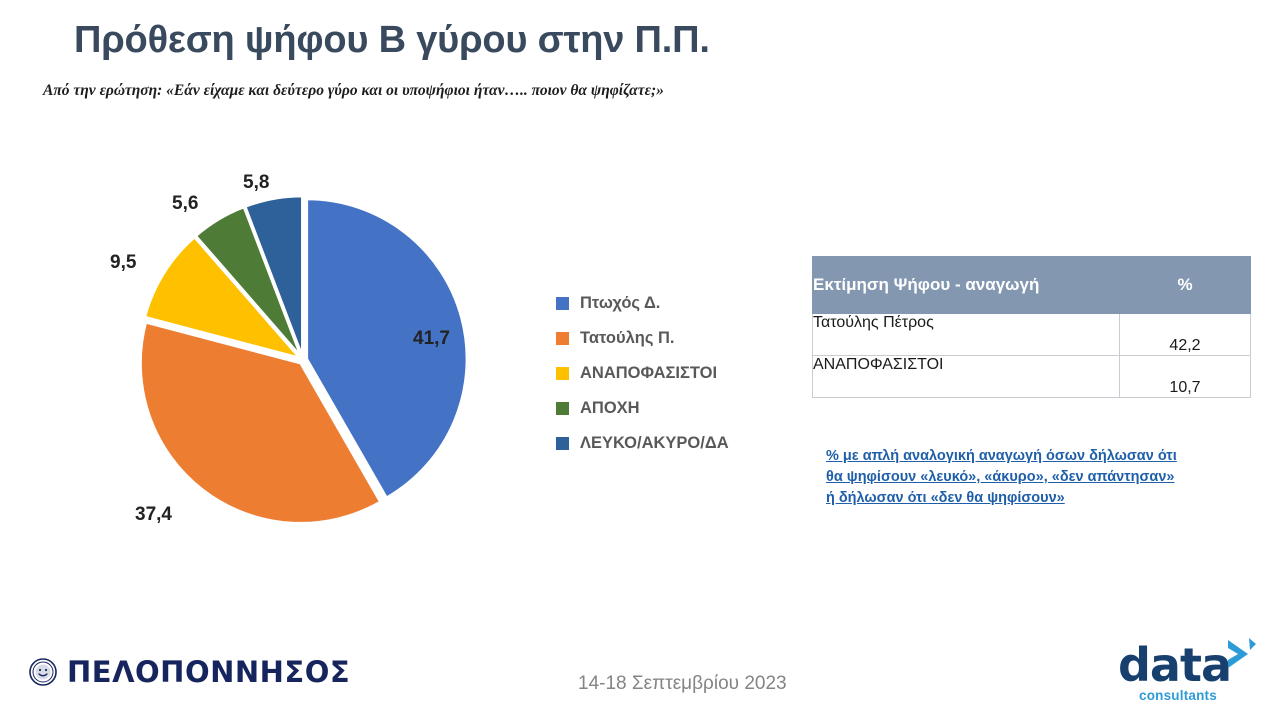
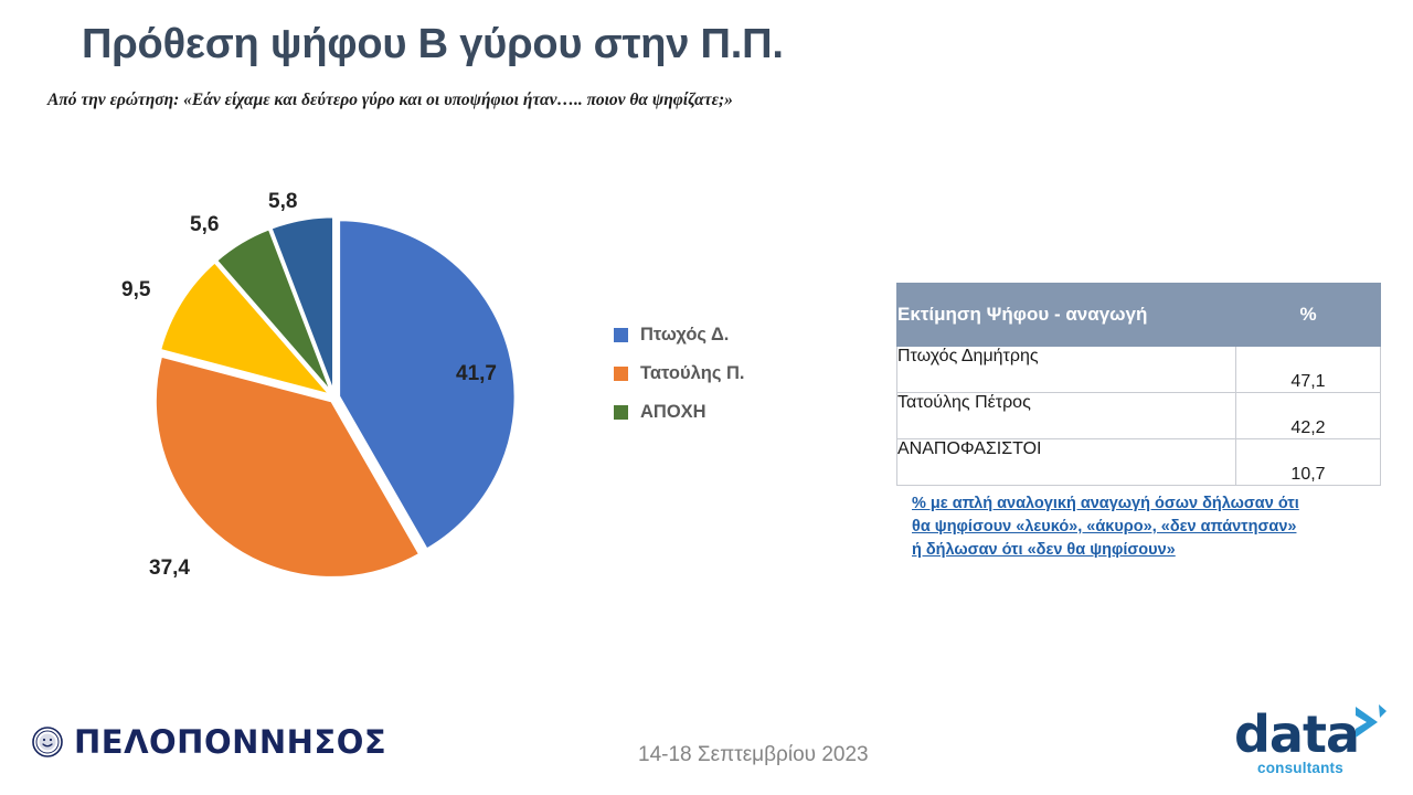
  Πρόθεση ψήφου Β γύρου στην Π.Π.
  Από την ερώτηση: «Εάν είχαμε και δεύτερο γύρο και οι υποψήφιοι ήταν….. ποιον θα ψηφίζατε;»
  41,7
  37,4
  9,5
  5,6
  5,8
  Πτωχός Δ.
  Τατούλης Π.
- ΑΝΑΠΟΦΑΣΙΣΤΟΙ
  ΑΠΟΧΗ
- ΛΕΥΚΟ/ΑΚΥΡΟ/ΔΑ
  Εκτίμηση Ψήφου - αναγωγή	%
+ Πτωχός Δημήτρης	47,1
  Τατούλης Πέτρος	42,2
  ΑΝΑΠΟΦΑΣΙΣΤΟΙ	10,7
  % με απλή αναλογική αναγωγή όσων δήλωσαν ότι
  θα ψηφίσουν «λευκό», «άκυρο», «δεν απάντησαν»
  ή δήλωσαν ότι «δεν θα ψηφίσουν»
  ΠΕΛΟΠΟΝΝΗΣΟΣ
  14-18 Σεπτεμβρίου 2023
  data
  consultants
